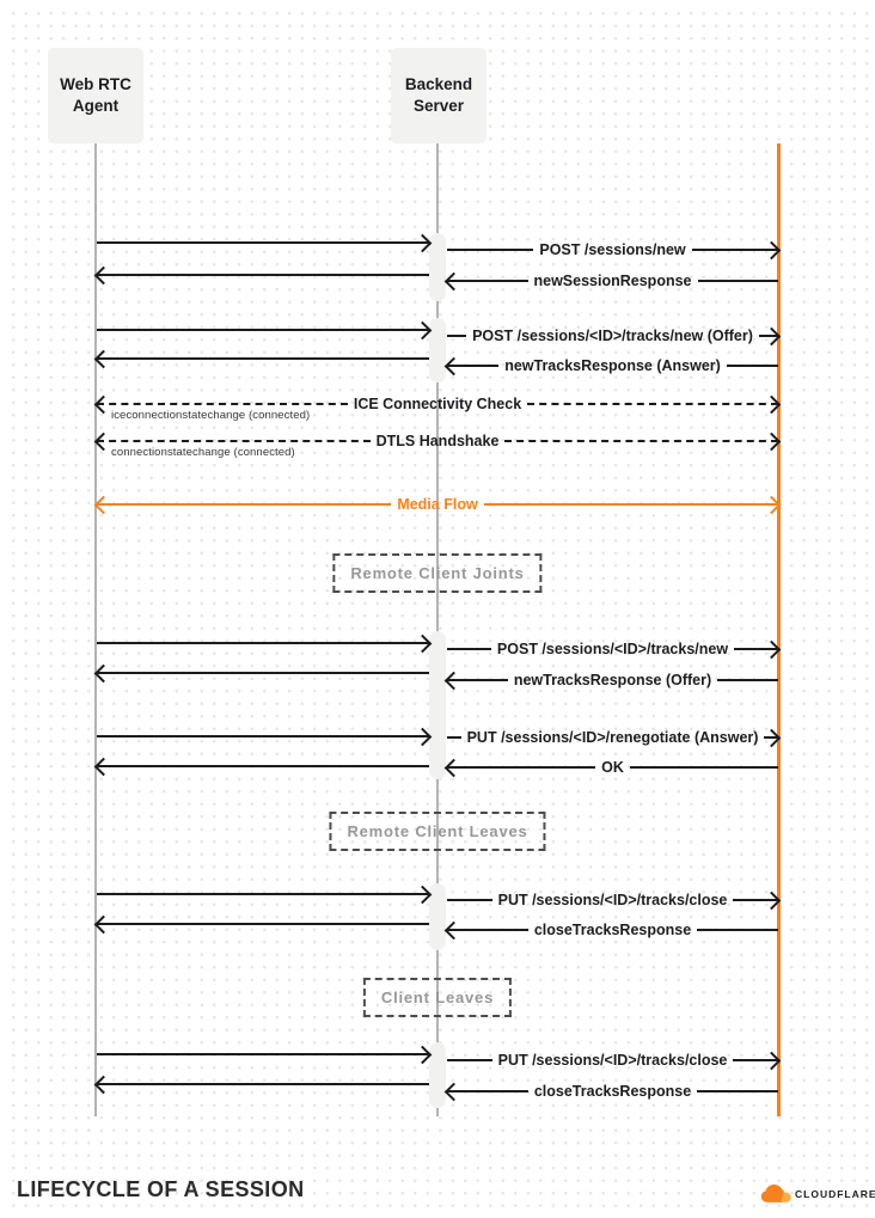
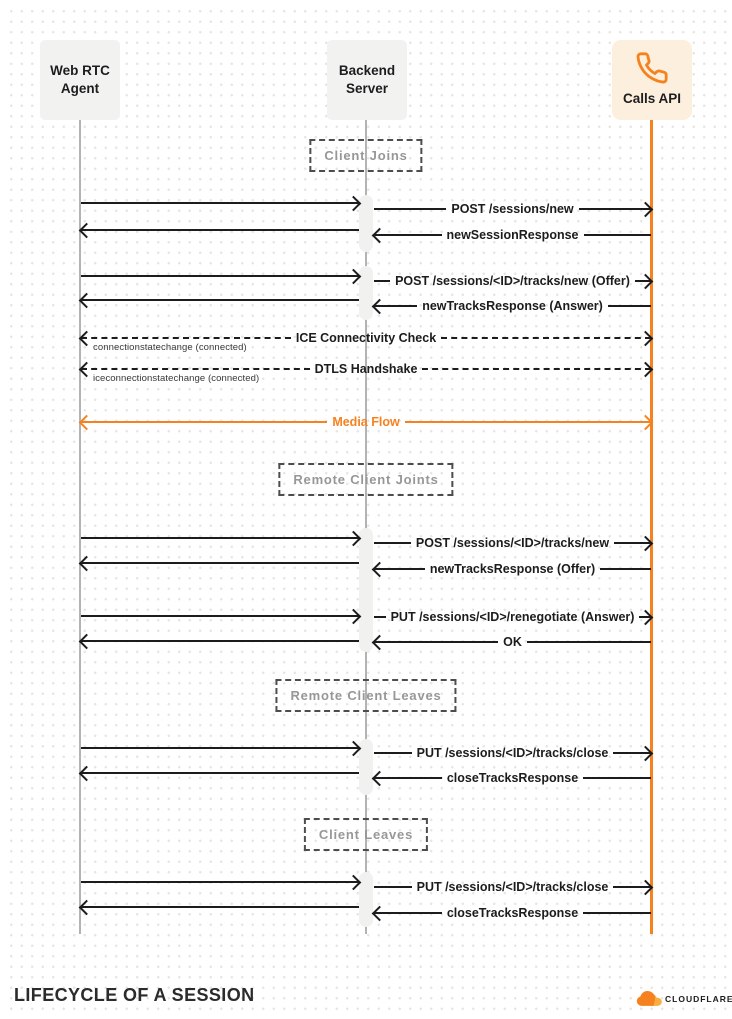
  Web RTC
  Agent
  Backend
  Server
+ Calls API
+ Client Joins
  Remote Client Joints
  Remote Client Leaves
  Client Leaves
  POST /sessions/new
  newSessionResponse
  POST /sessions/<ID>/tracks/new (Offer)
  newTracksResponse (Answer)
  ICE Connectivity Check
- iceconnectionstatechange (connected)
+ connectionstatechange (connected)
  DTLS Handshake
- connectionstatechange (connected)
+ iceconnectionstatechange (connected)
  Media Flow
  POST /sessions/<ID>/tracks/new
  newTracksResponse (Offer)
  PUT /sessions/<ID>/renegotiate (Answer)
  OK
  PUT /sessions/<ID>/tracks/close
  closeTracksResponse
  PUT /sessions/<ID>/tracks/close
  closeTracksResponse
  LIFECYCLE OF A SESSION
  CLOUDFLARE
